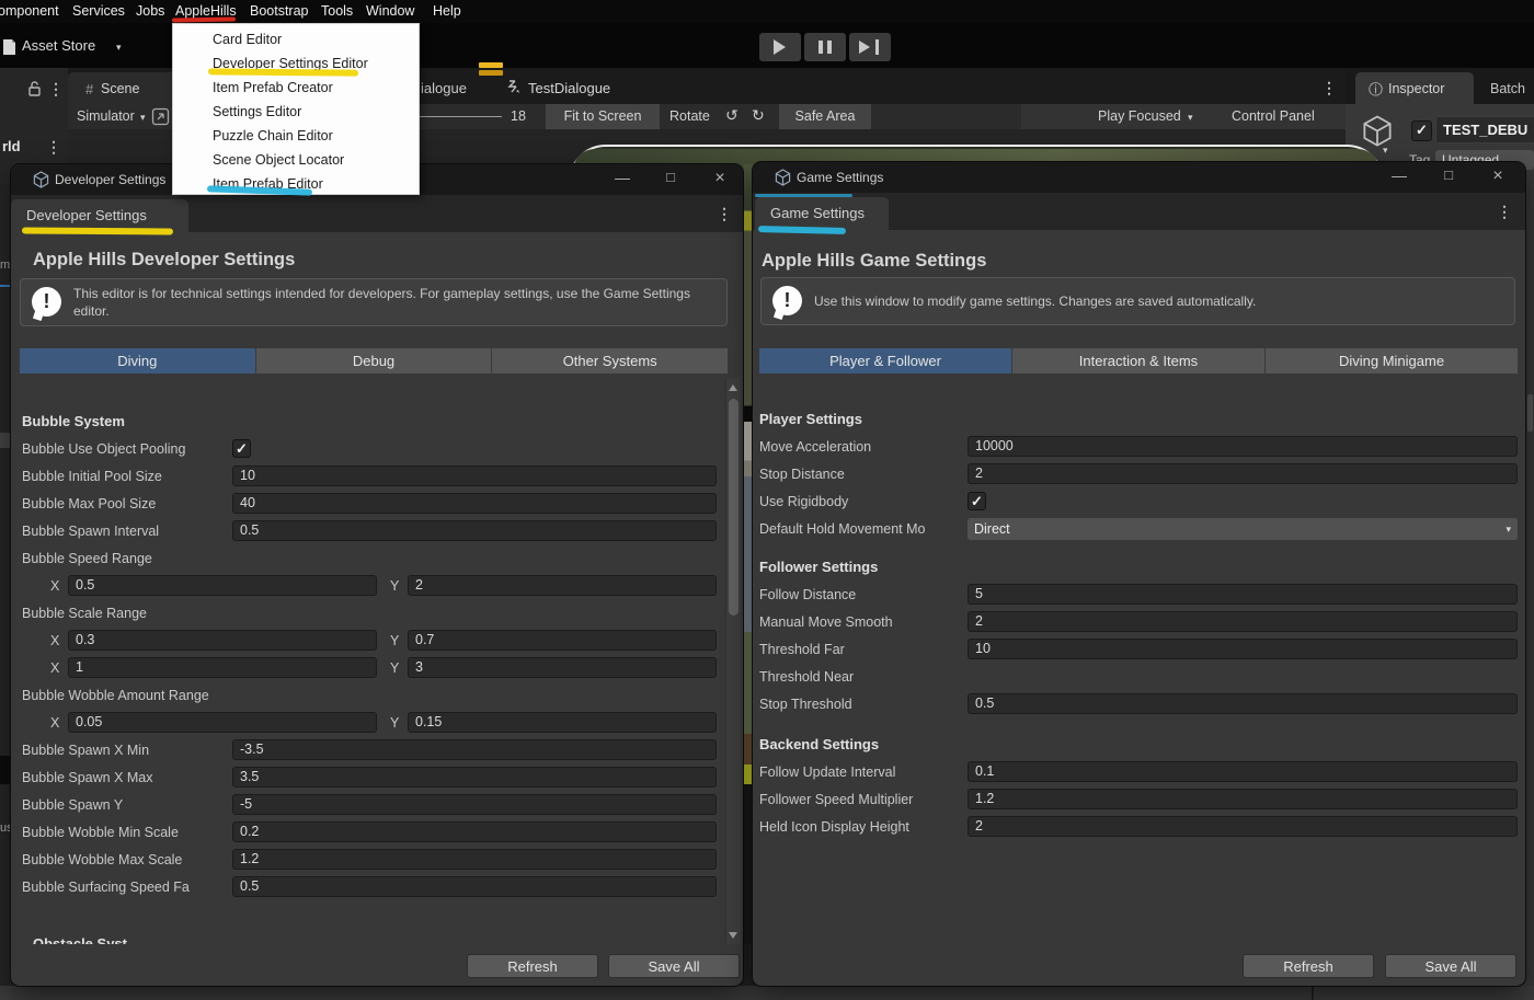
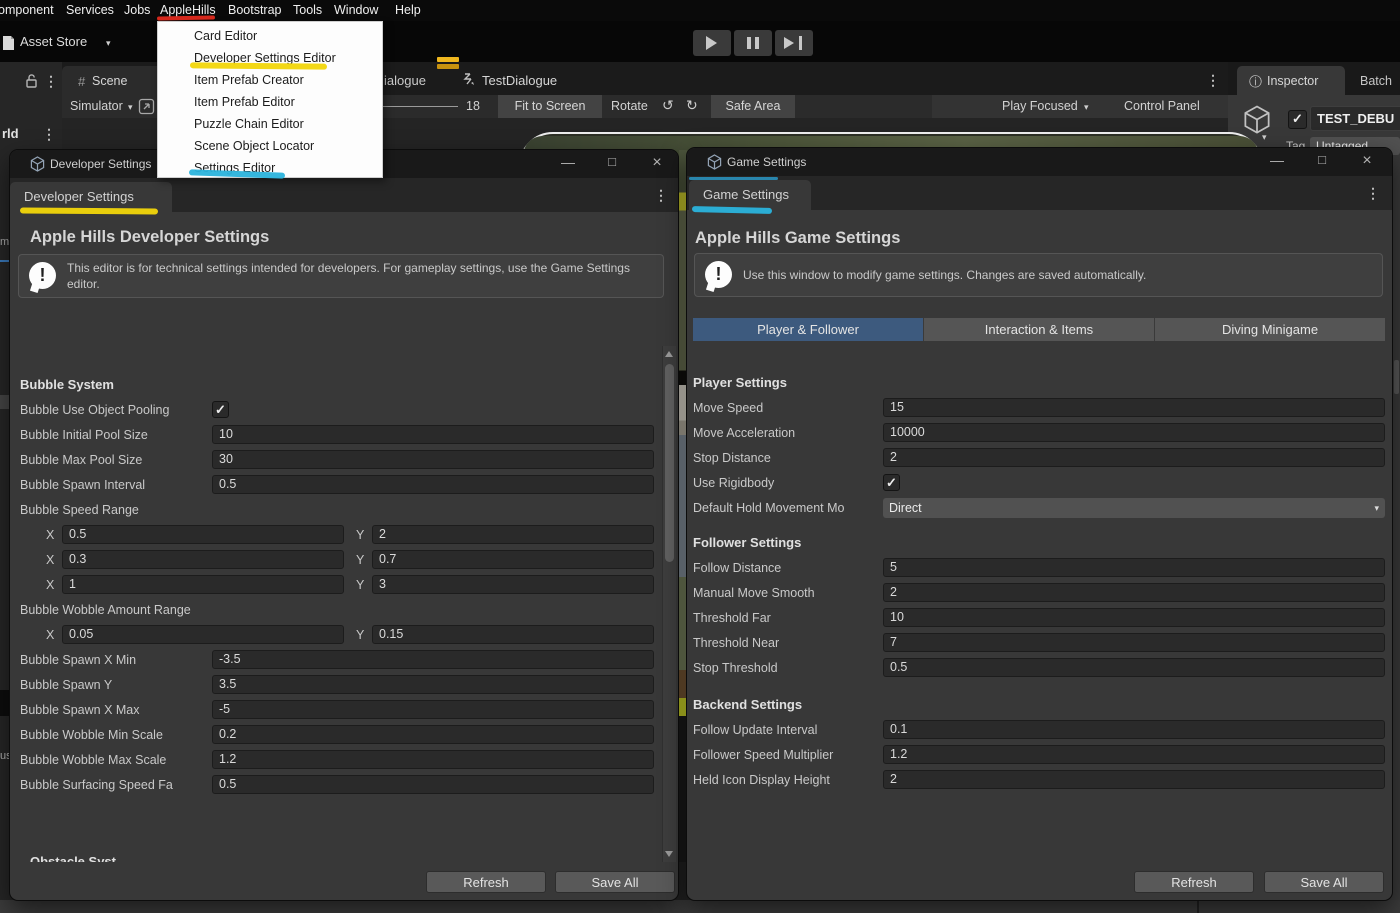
  omponent
  Services
  Jobs
  AppleHills
  Bootstrap
  Tools
  Window
  Help
  Asset Store
  ▾
  ⋮
  rld
  ⋮
  us
  #
  Scene
  ialogue
  TestDialogue
  ⋮
  Simulator
  ▾
  18
  Fit to Screen
  Rotate
  ↺
  ↻
  Safe Area
  Play Focused
  ▾
  Control Panel
  ⓘ
  Inspector
  Batch
  ▾
  ✓
  TEST_DEBU
  Tag
  Untagged
  Developer Settings
  —
  □
  ×
  Developer Settings
  ⋮
  Apple Hills Developer Settings
  !
  This editor is for technical settings intended for developers. For gameplay settings, use the Game Settings editor.
- Diving
- Debug
- Other Systems
  Bubble System
  Bubble Use Object Pooling
  ✓
  Bubble Initial Pool Size
  10
  Bubble Max Pool Size
- 40
+ 30
  Bubble Spawn Interval
  0.5
  Bubble Speed Range
  X
  0.5
  Y
  2
- Bubble Scale Range
  X
  0.3
  Y
  0.7
  X
  1
  Y
  3
  Bubble Wobble Amount Range
  X
  0.05
  Y
  0.15
  Bubble Spawn X Min
  -3.5
- Bubble Spawn X Max
+ Bubble Spawn Y
  3.5
- Bubble Spawn Y
+ Bubble Spawn X Max
  -5
  Bubble Wobble Min Scale
  0.2
  Bubble Wobble Max Scale
  1.2
  Bubble Surfacing Speed Fa
  0.5
  Obstacle Syst
  Refresh
  Save All
  Game Settings
  —
  □
  ×
  Game Settings
  ⋮
  Apple Hills Game Settings
  !
  Use this window to modify game settings. Changes are saved automatically.
  Player & Follower
  Interaction & Items
  Diving Minigame
  Player Settings
+ Move Speed
+ 15
  Move Acceleration
  10000
  Stop Distance
  2
  Use Rigidbody
  ✓
  Default Hold Movement Mo
  Direct
  ▾
  Follower Settings
  Follow Distance
  5
  Manual Move Smooth
  2
  Threshold Far
  10
  Threshold Near
+ 7
  Stop Threshold
  0.5
  Backend Settings
  Follow Update Interval
  0.1
  Follower Speed Multiplier
  1.2
  Held Icon Display Height
  2
  Refresh
  Save All
  Card Editor
  Developer Settings Editor
  Item Prefab Creator
- Settings Editor
+ Item Prefab Editor
  Puzzle Chain Editor
  Scene Object Locator
- Item Prefab Editor
+ Settings Editor
